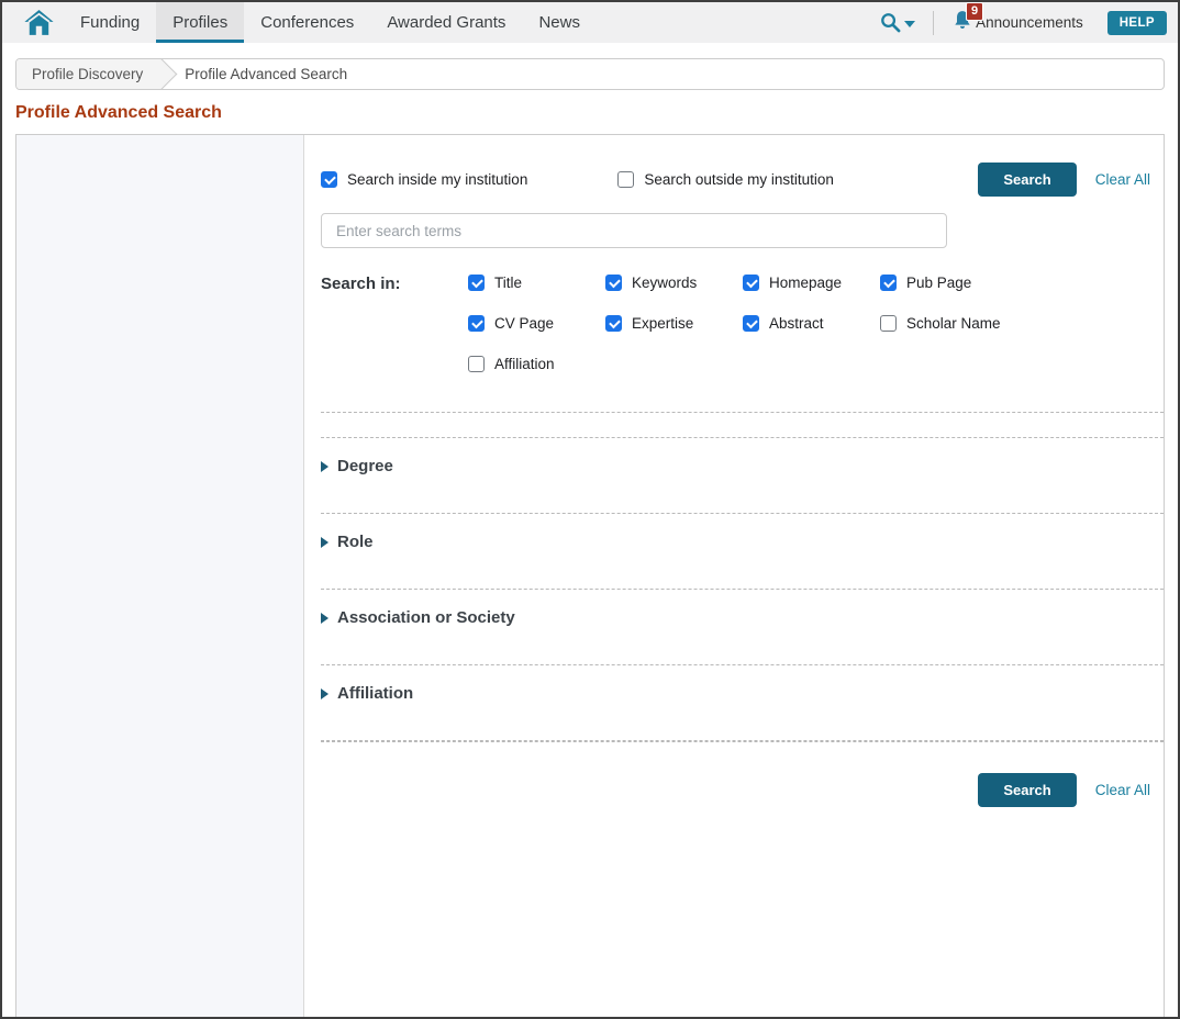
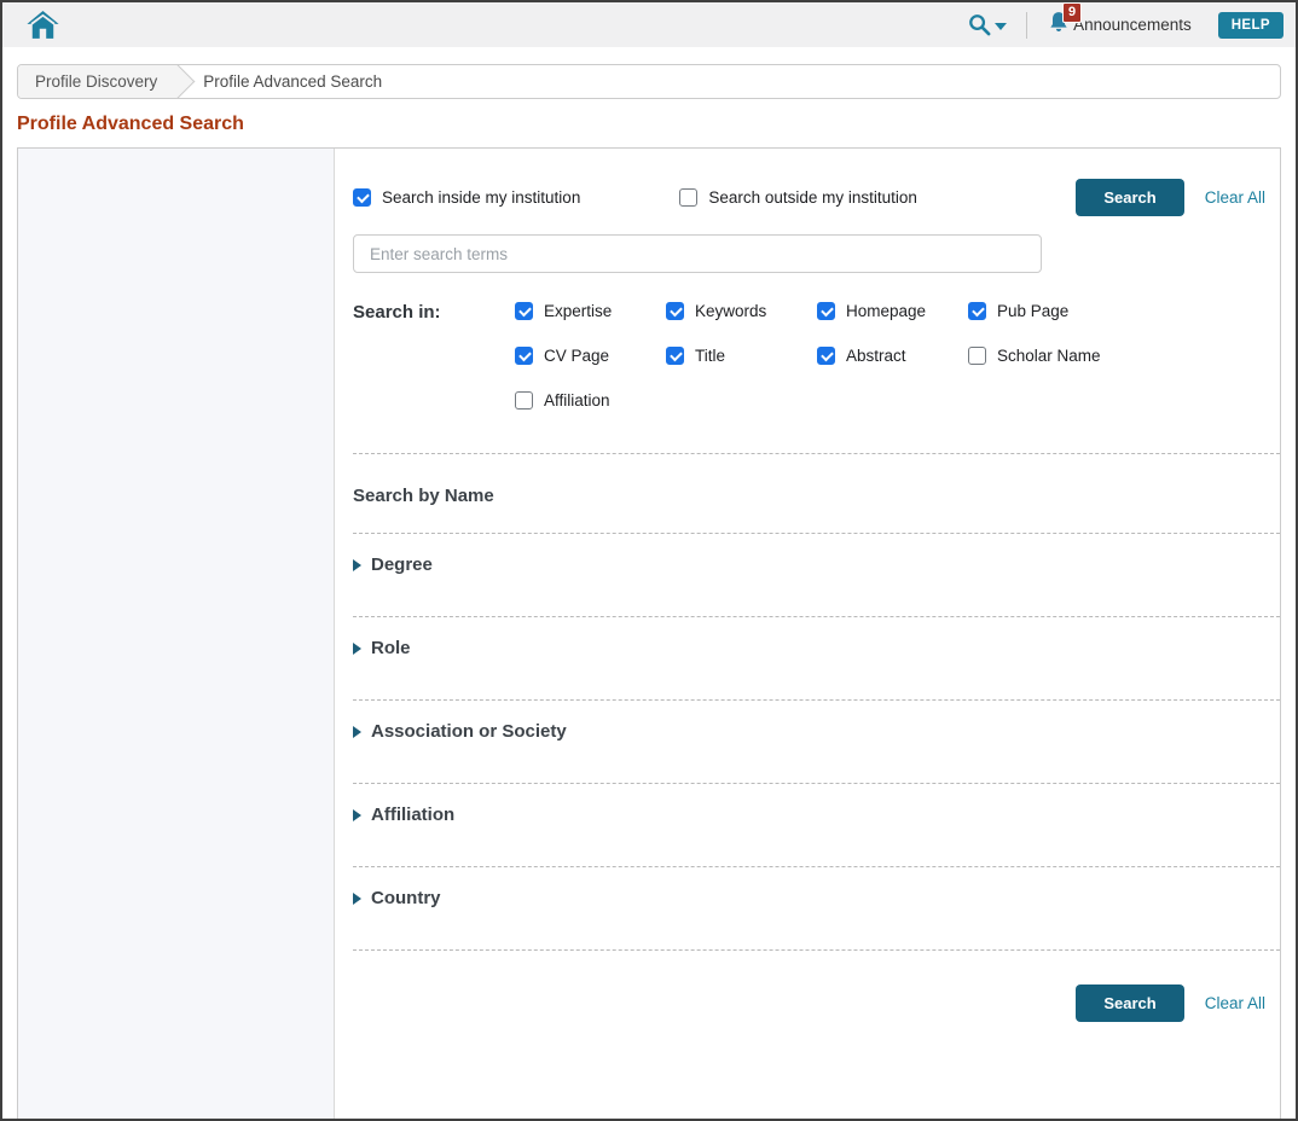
- Funding
- Profiles
- Conferences
- Awarded Grants
- News
  9
  Announcements
  HELP
  Profile Discovery
  Profile Advanced Search
  Profile Advanced Search
  Search inside my institution
  Search outside my institution
  Search
  Clear All
  Enter search terms
  Search in:
- Title
+ Expertise
  Keywords
  Homepage
  Pub Page
  CV Page
- Expertise
+ Title
  Abstract
  Scholar Name
  Affiliation
+ Search by Name
  Degree
  Role
  Association or Society
  Affiliation
+ Country
  Search
  Clear All
